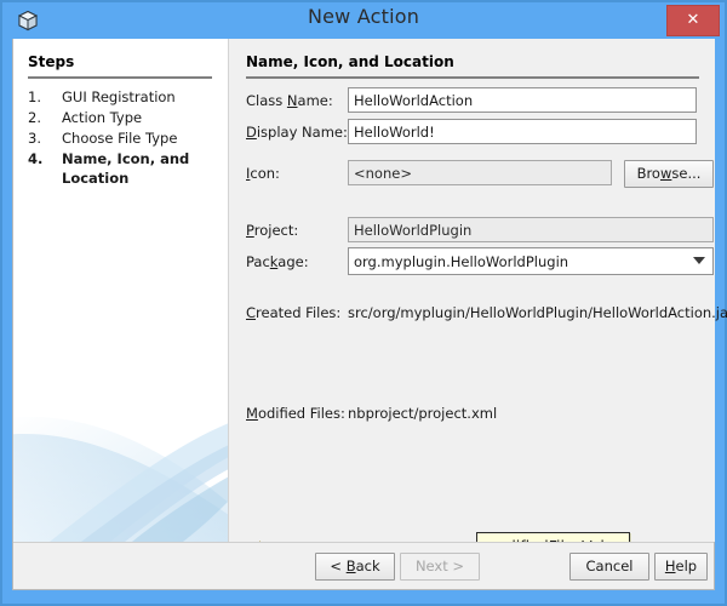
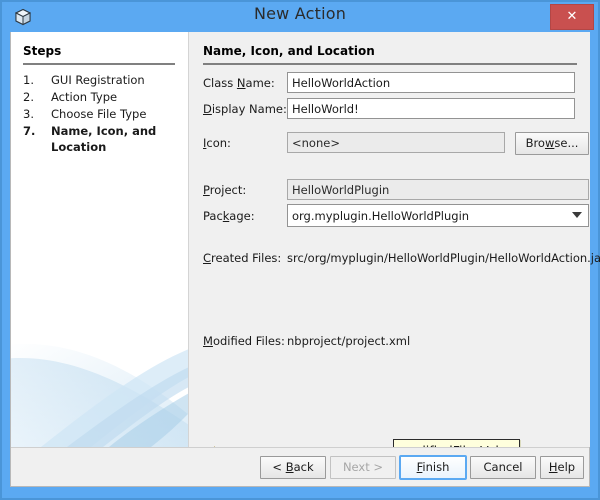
  New Action
  ✕
  Steps
  1.
  GUI Registration
  2.
  Action Type
  3.
  Choose File Type
- 4.
+ 7.
  Name, Icon, and Location
  Name, Icon, and Location
  Class Name:
  HelloWorldAction
  Display Name:
  HelloWorld!
  Icon:
  <none>
  Browse...
  Project:
  HelloWorldPlugin
  Package:
  org.myplugin.HelloWorldPlugin
  Created Files:
  src/org/myplugin/HelloWorldPlugin/HelloWorldAction.ja
  Modified Files:
  nbproject/project.xml
  < Back
  Next >
+ Finish
  Cancel
  Help
